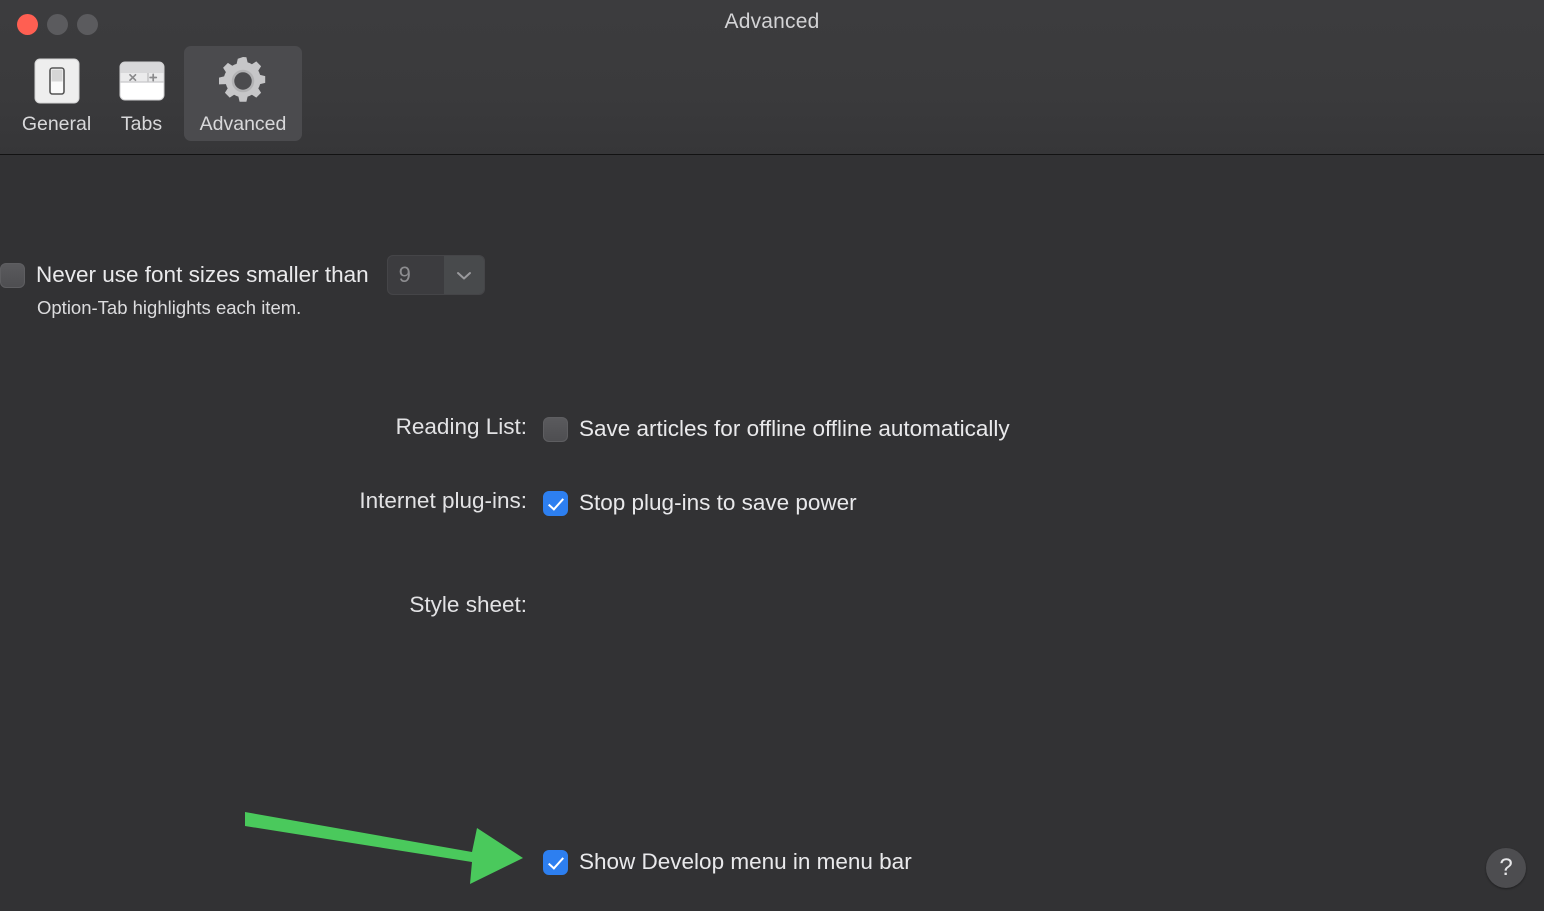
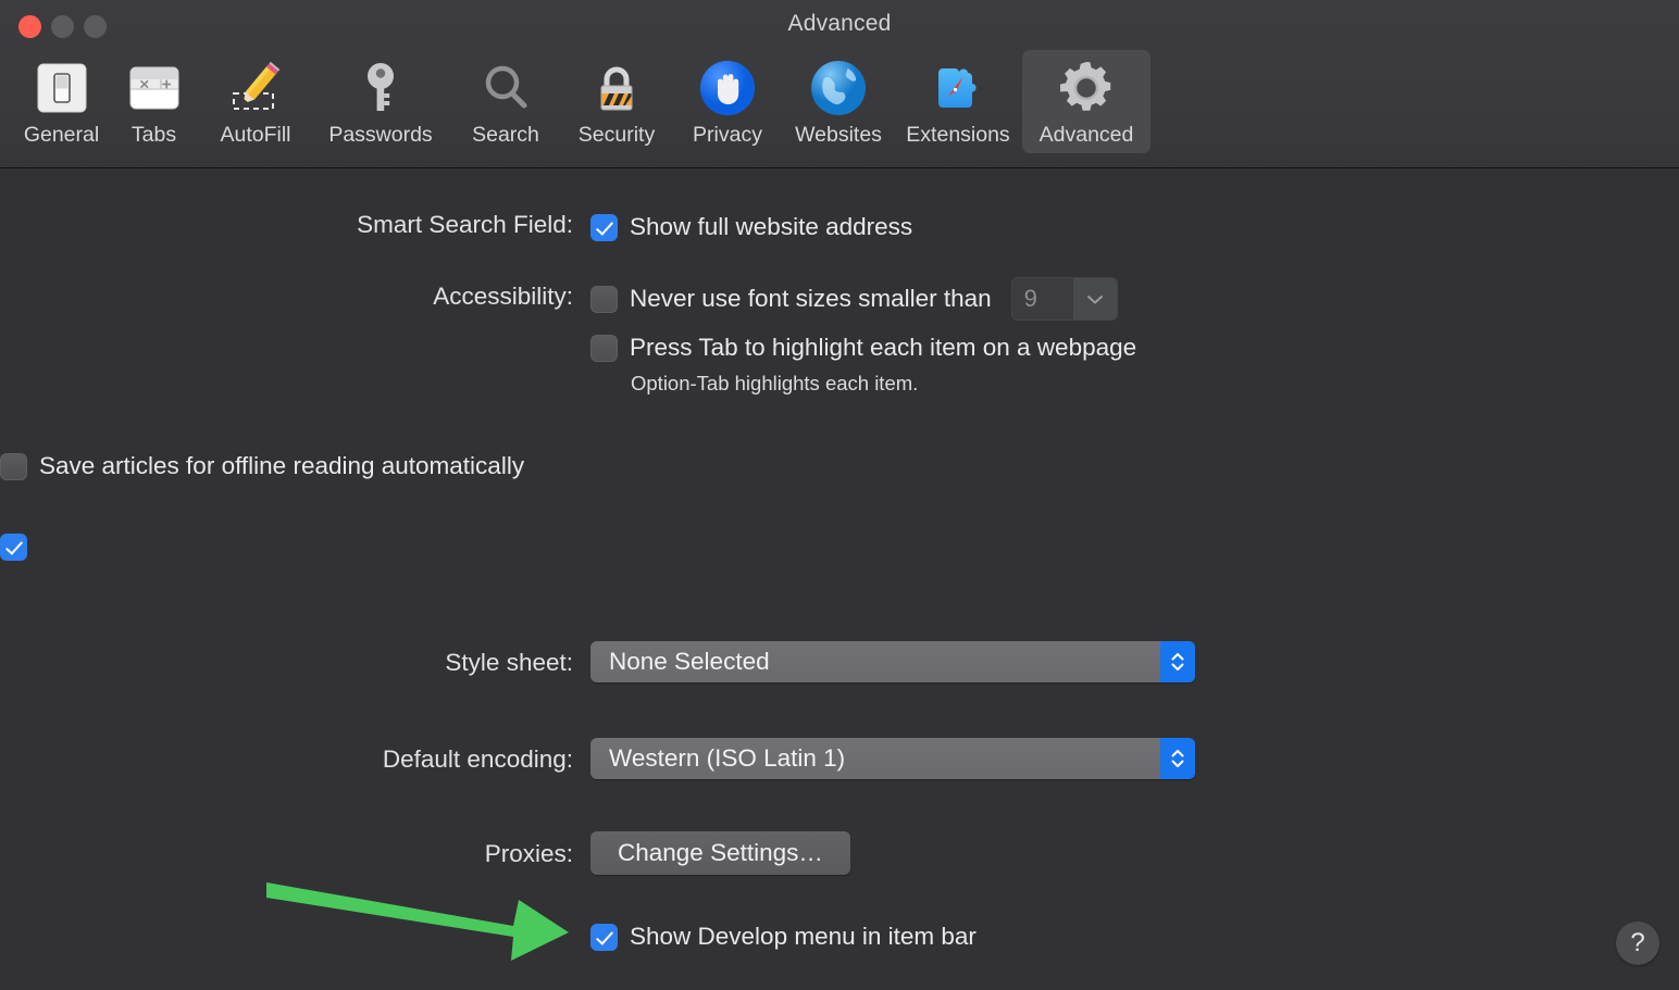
  Advanced
  General
  Tabs
+ AutoFill
+ Passwords
+ Search
+ Security
+ Privacy
+ Websites
+ Extensions
  Advanced
+ Smart Search Field:
+ Show full website address
+ Accessibility:
  Never use font sizes smaller than
  9
+ Press Tab to highlight each item on a webpage
  Option-Tab highlights each item.
- Reading List:
- Save articles for offline offline automatically
+ Save articles for offline reading automatically
- Internet plug-ins:
- Stop plug-ins to save power
  Style sheet:
+ None Selected
+ Default encoding:
+ Western (ISO Latin 1)
+ Proxies:
+ Change Settings…
- Show Develop menu in menu bar
+ Show Develop menu in item bar
  ?
